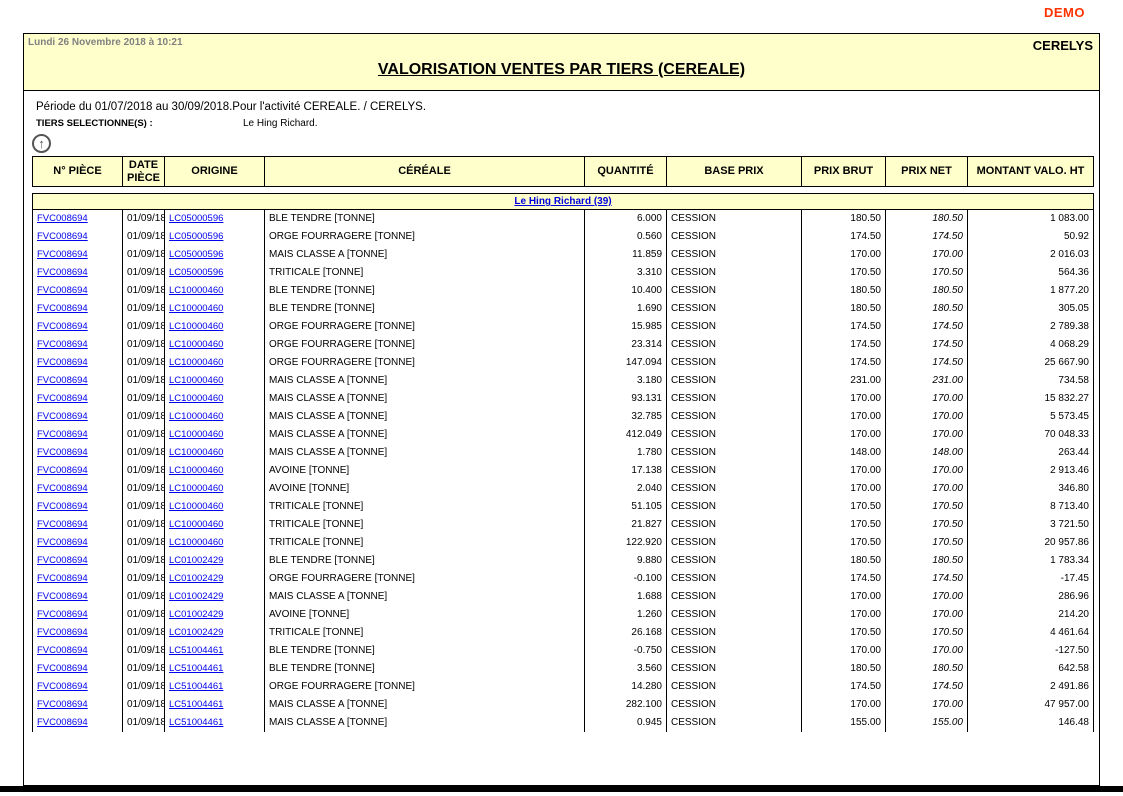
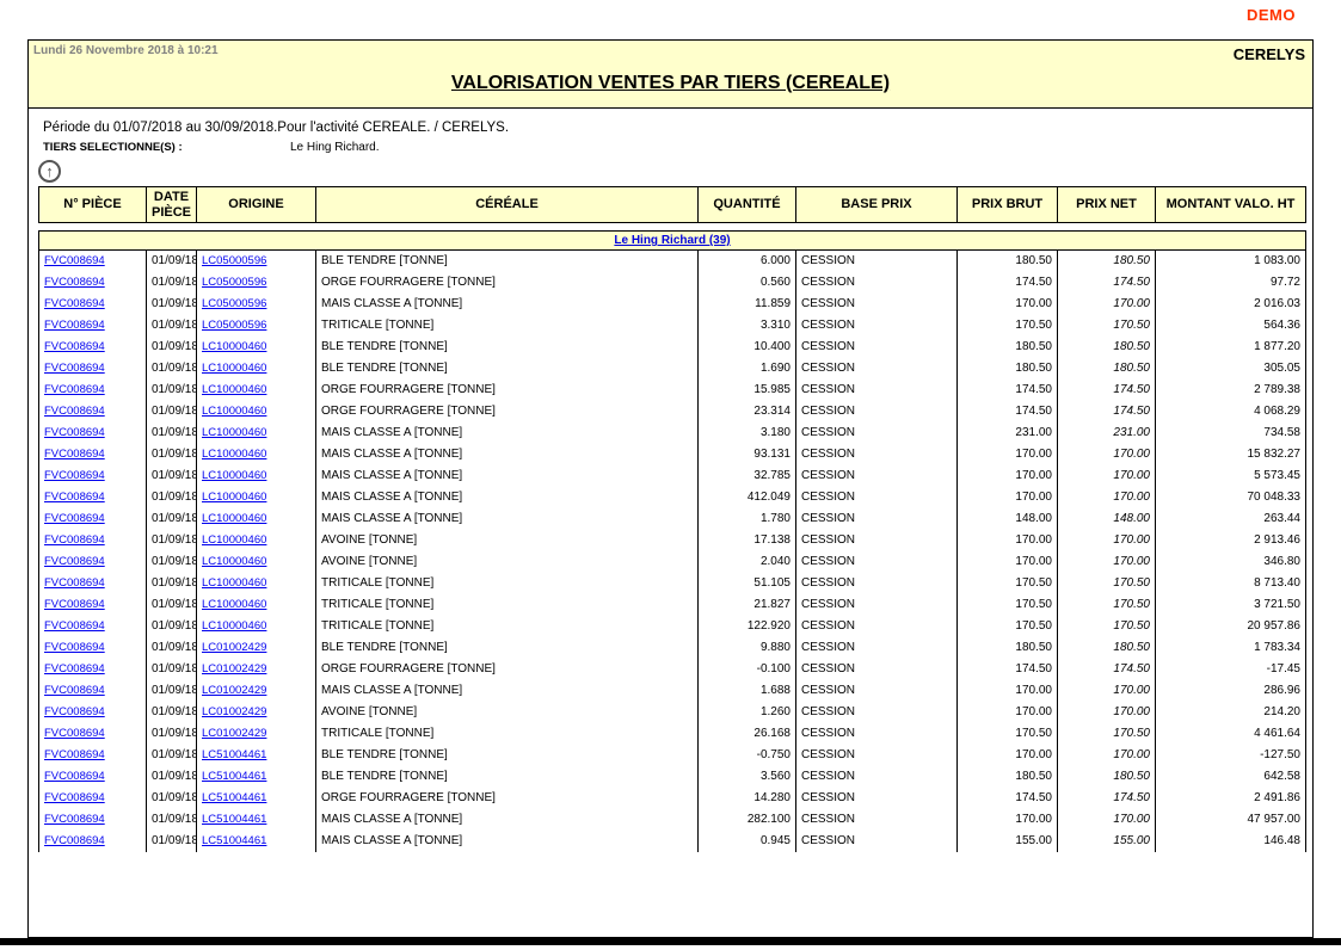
  DEMO
  Lundi 26 Novembre 2018 à 10:21
  CERELYS
  VALORISATION VENTES PAR TIERS (CEREALE)
  Période du 01/07/2018 au 30/09/2018.Pour l'activité CEREALE. / CERELYS.
  TIERS SELECTIONNE(S) : Le Hing Richard.
  ↑
  N° PIÈCE	DATE PIÈCE	ORIGINE	CÉRÉALE	QUANTITÉ	BASE PRIX	PRIX BRUT	PRIX NET	MONTANT VALO. HT
  Le Hing Richard (39)
  FVC008694	01/09/18	LC05000596	BLE TENDRE [TONNE]	6.000	CESSION	180.50	180.50	1 083.00
- FVC008694	01/09/18	LC05000596	ORGE FOURRAGERE [TONNE]	0.560	CESSION	174.50	174.50	50.92
+ FVC008694	01/09/18	LC05000596	ORGE FOURRAGERE [TONNE]	0.560	CESSION	174.50	174.50	97.72
  FVC008694	01/09/18	LC05000596	MAIS CLASSE A [TONNE]	11.859	CESSION	170.00	170.00	2 016.03
  FVC008694	01/09/18	LC05000596	TRITICALE [TONNE]	3.310	CESSION	170.50	170.50	564.36
  FVC008694	01/09/18	LC10000460	BLE TENDRE [TONNE]	10.400	CESSION	180.50	180.50	1 877.20
  FVC008694	01/09/18	LC10000460	BLE TENDRE [TONNE]	1.690	CESSION	180.50	180.50	305.05
  FVC008694	01/09/18	LC10000460	ORGE FOURRAGERE [TONNE]	15.985	CESSION	174.50	174.50	2 789.38
  FVC008694	01/09/18	LC10000460	ORGE FOURRAGERE [TONNE]	23.314	CESSION	174.50	174.50	4 068.29
- FVC008694	01/09/18	LC10000460	ORGE FOURRAGERE [TONNE]	147.094	CESSION	174.50	174.50	25 667.90
  FVC008694	01/09/18	LC10000460	MAIS CLASSE A [TONNE]	3.180	CESSION	231.00	231.00	734.58
  FVC008694	01/09/18	LC10000460	MAIS CLASSE A [TONNE]	93.131	CESSION	170.00	170.00	15 832.27
  FVC008694	01/09/18	LC10000460	MAIS CLASSE A [TONNE]	32.785	CESSION	170.00	170.00	5 573.45
  FVC008694	01/09/18	LC10000460	MAIS CLASSE A [TONNE]	412.049	CESSION	170.00	170.00	70 048.33
  FVC008694	01/09/18	LC10000460	MAIS CLASSE A [TONNE]	1.780	CESSION	148.00	148.00	263.44
  FVC008694	01/09/18	LC10000460	AVOINE [TONNE]	17.138	CESSION	170.00	170.00	2 913.46
  FVC008694	01/09/18	LC10000460	AVOINE [TONNE]	2.040	CESSION	170.00	170.00	346.80
  FVC008694	01/09/18	LC10000460	TRITICALE [TONNE]	51.105	CESSION	170.50	170.50	8 713.40
  FVC008694	01/09/18	LC10000460	TRITICALE [TONNE]	21.827	CESSION	170.50	170.50	3 721.50
  FVC008694	01/09/18	LC10000460	TRITICALE [TONNE]	122.920	CESSION	170.50	170.50	20 957.86
  FVC008694	01/09/18	LC01002429	BLE TENDRE [TONNE]	9.880	CESSION	180.50	180.50	1 783.34
  FVC008694	01/09/18	LC01002429	ORGE FOURRAGERE [TONNE]	-0.100	CESSION	174.50	174.50	-17.45
  FVC008694	01/09/18	LC01002429	MAIS CLASSE A [TONNE]	1.688	CESSION	170.00	170.00	286.96
  FVC008694	01/09/18	LC01002429	AVOINE [TONNE]	1.260	CESSION	170.00	170.00	214.20
  FVC008694	01/09/18	LC01002429	TRITICALE [TONNE]	26.168	CESSION	170.50	170.50	4 461.64
  FVC008694	01/09/18	LC51004461	BLE TENDRE [TONNE]	-0.750	CESSION	170.00	170.00	-127.50
  FVC008694	01/09/18	LC51004461	BLE TENDRE [TONNE]	3.560	CESSION	180.50	180.50	642.58
  FVC008694	01/09/18	LC51004461	ORGE FOURRAGERE [TONNE]	14.280	CESSION	174.50	174.50	2 491.86
  FVC008694	01/09/18	LC51004461	MAIS CLASSE A [TONNE]	282.100	CESSION	170.00	170.00	47 957.00
  FVC008694	01/09/18	LC51004461	MAIS CLASSE A [TONNE]	0.945	CESSION	155.00	155.00	146.48
